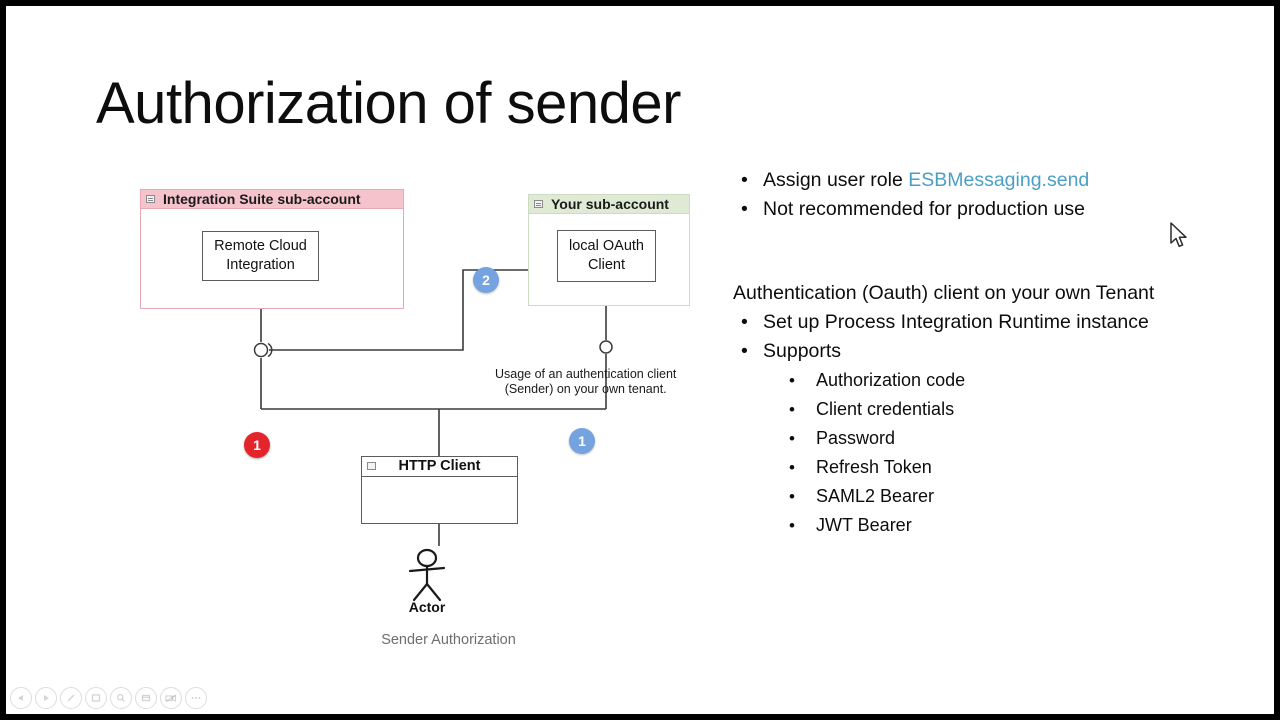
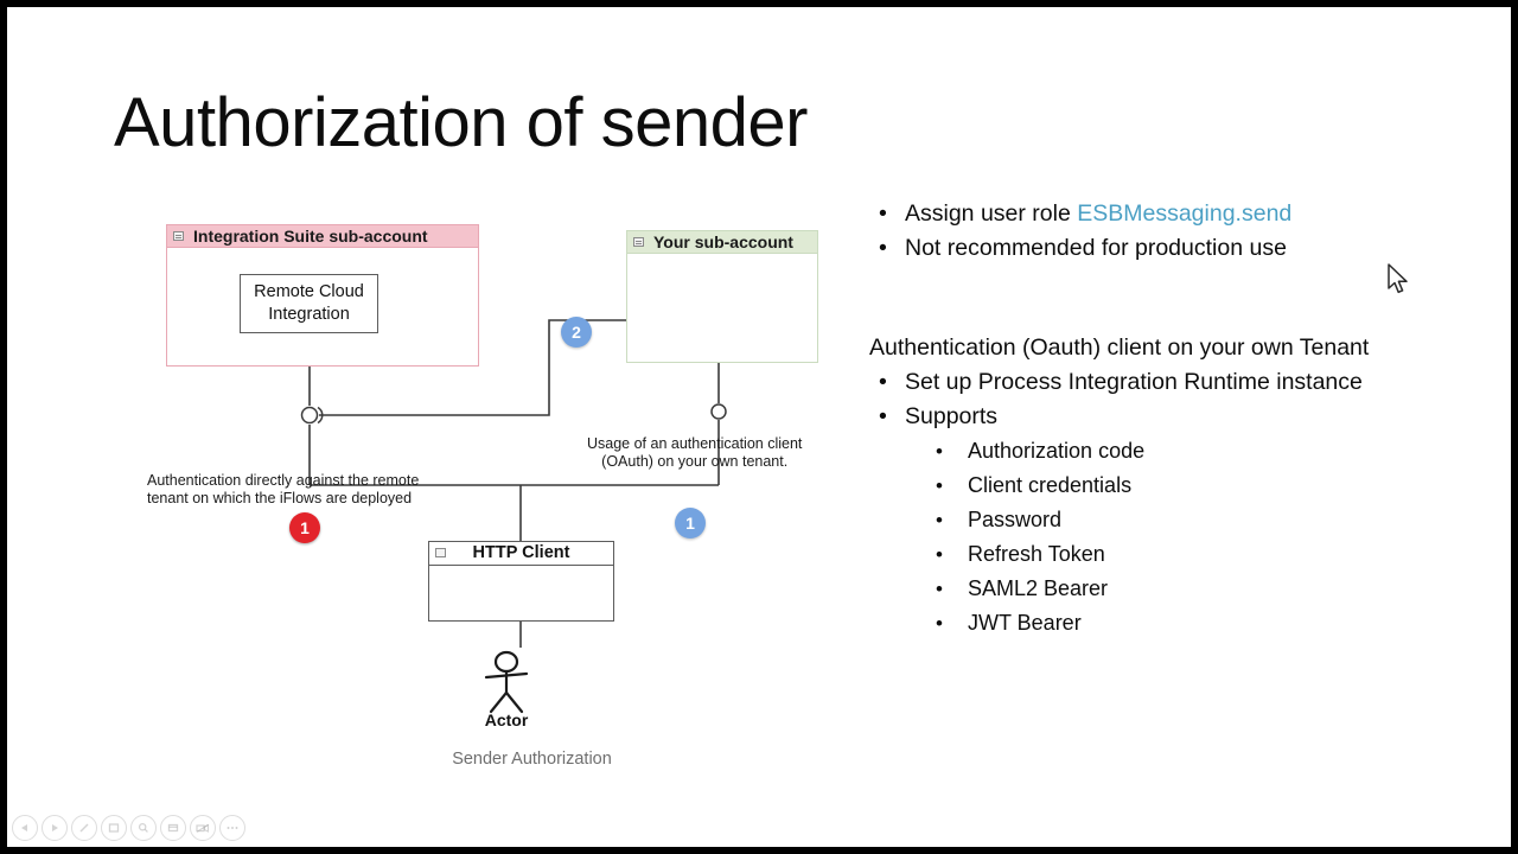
  Authorization of sender
  Integration Suite sub-account
  Your sub-account
  Remote Cloud Integration
- local OAuth Client
  HTTP Client
+ Authentication directly against the remote
+ tenant on which the iFlows are deployed
  Usage of an authentication client
- (Sender) on your own tenant.
+ (OAuth) on your own tenant.
  1
  1
  2
  Actor
  Sender Authorization
  •
  Assign user role ESBMessaging.send
  •
  Not recommended for production use
  Authentication (Oauth) client on your own Tenant
  •
  Set up Process Integration Runtime instance
  •
  Supports
  •
  Authorization code
  •
  Client credentials
  •
  Password
  •
  Refresh Token
  •
  SAML2 Bearer
  •
  JWT Bearer
